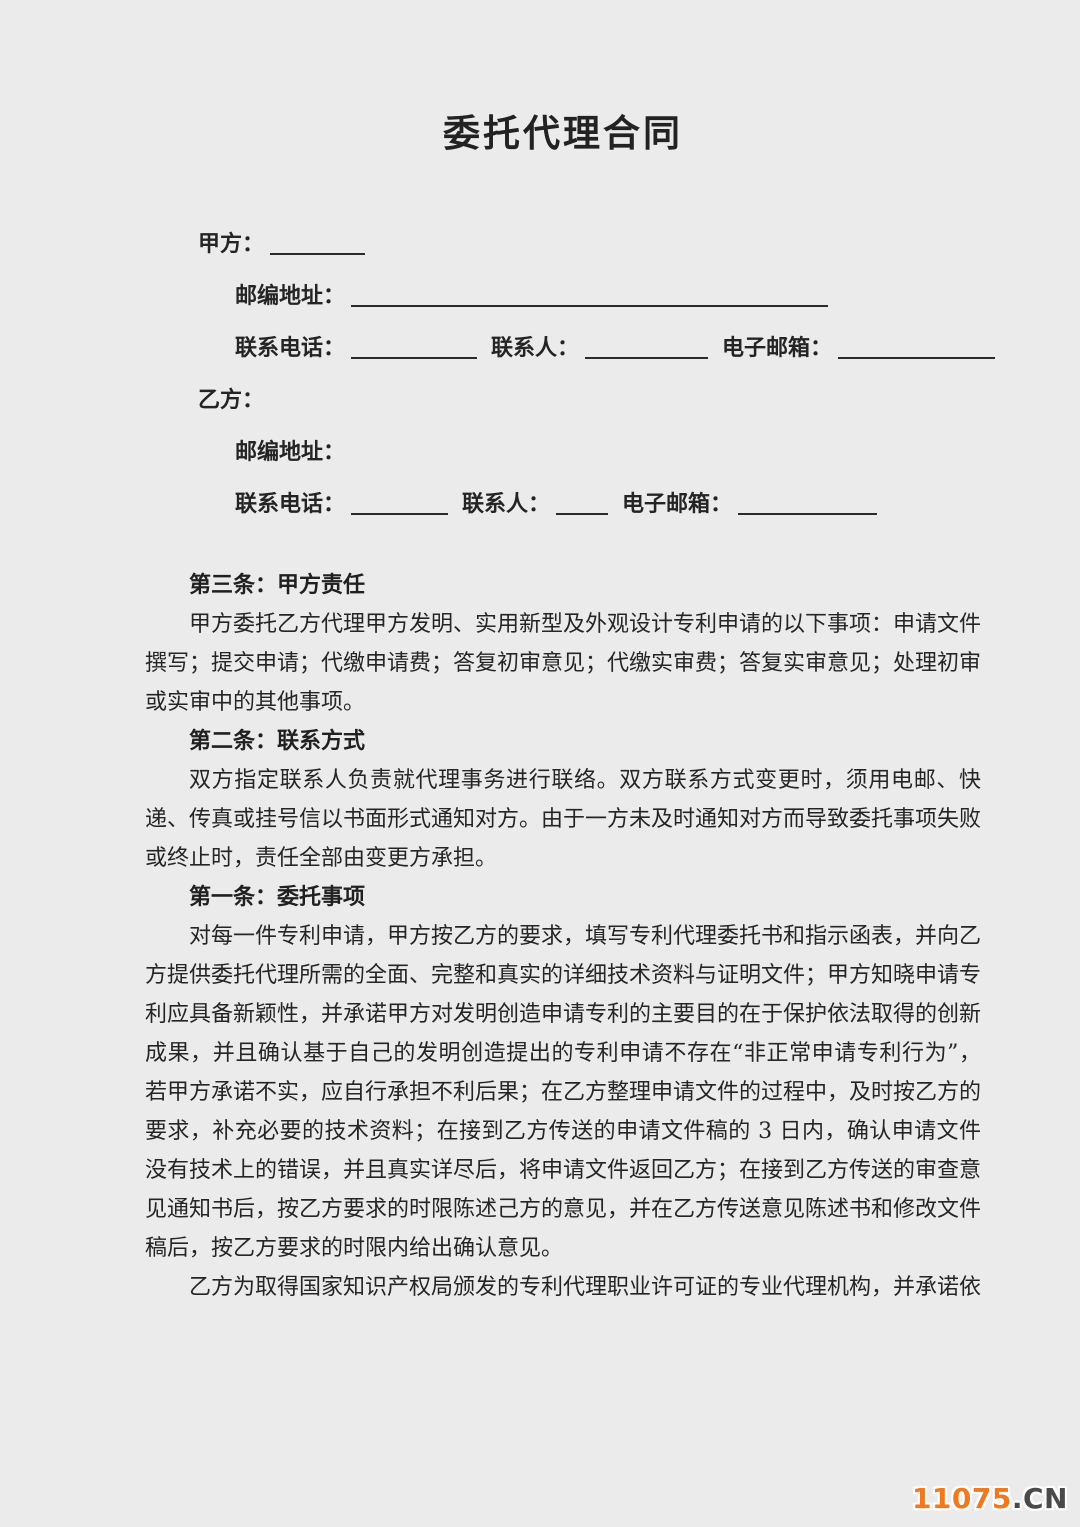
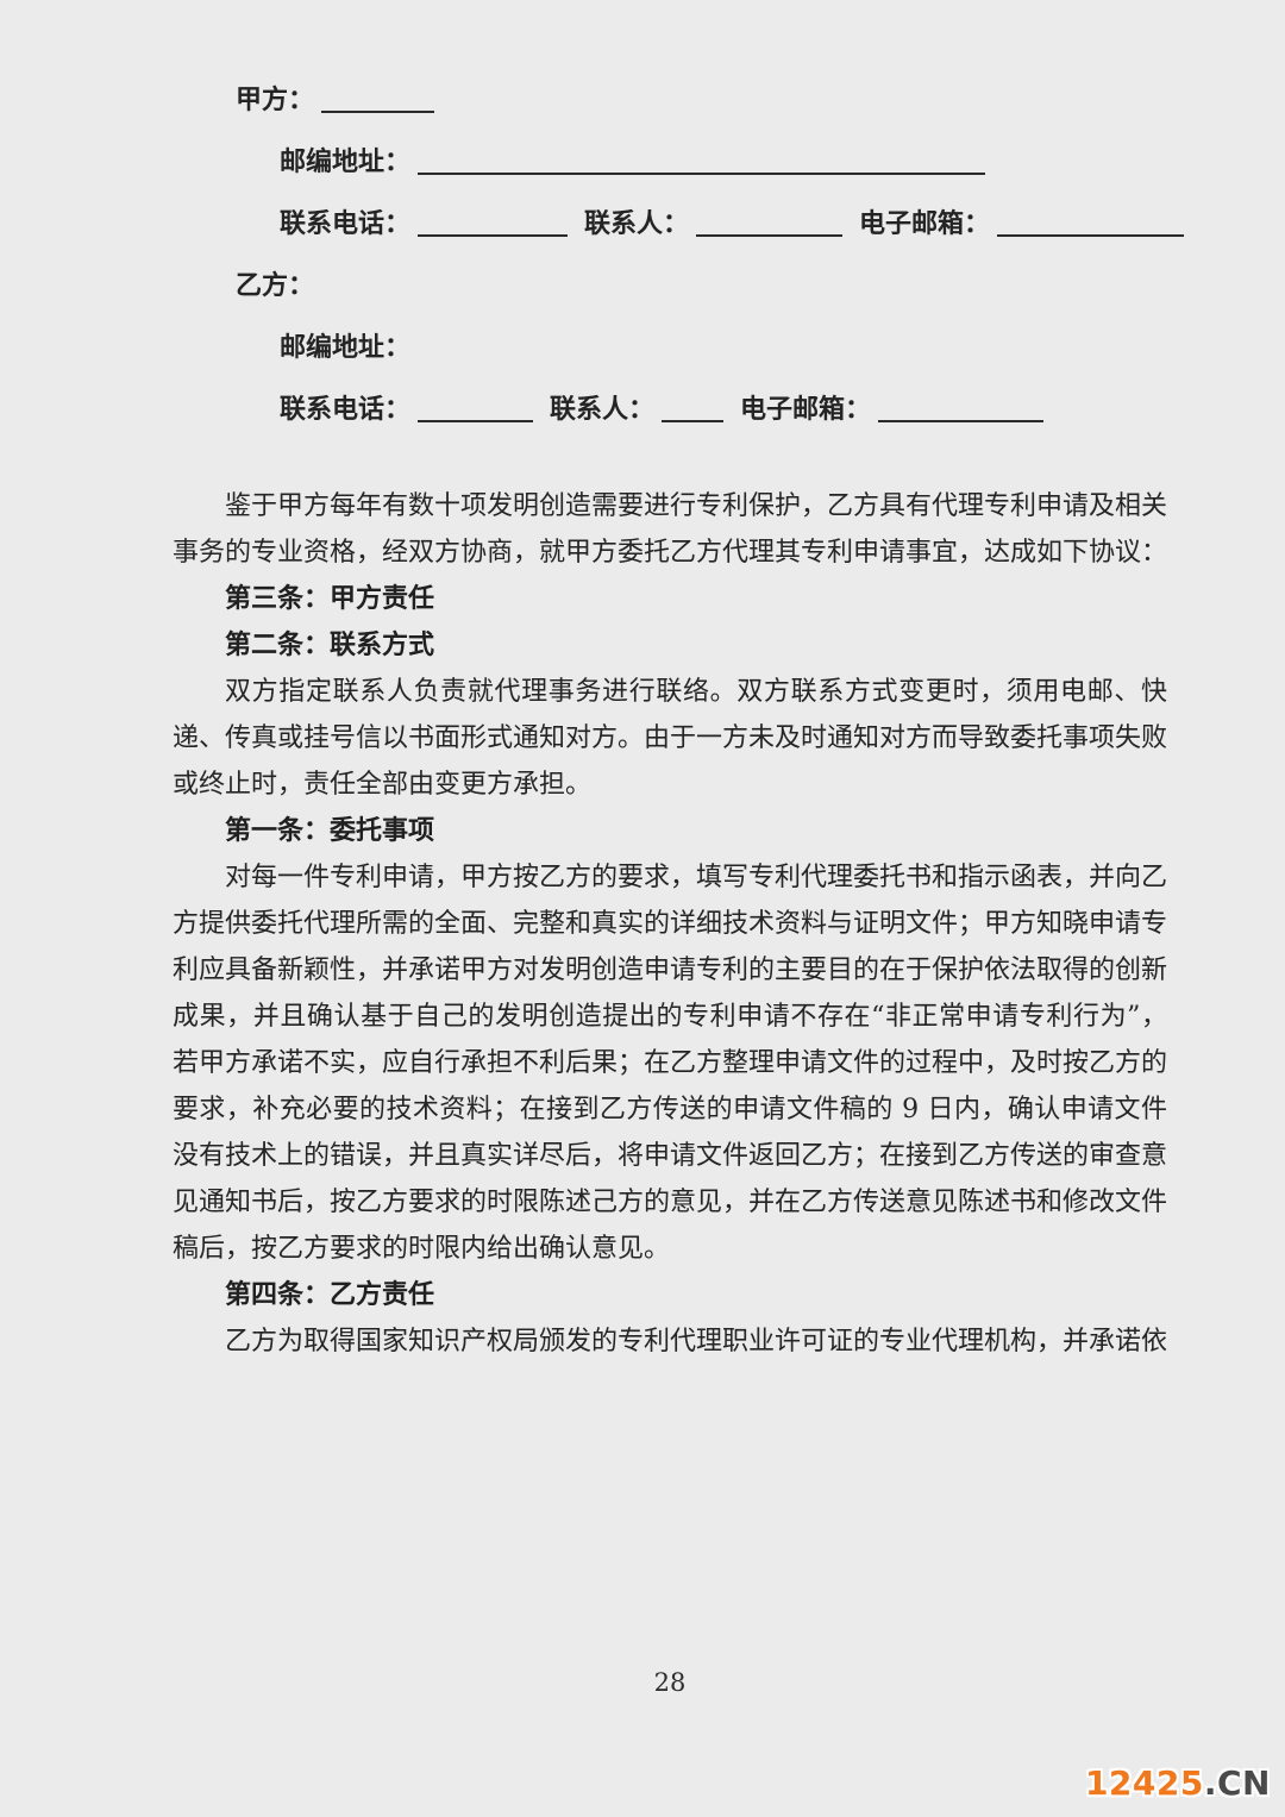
- 委托代理合同
  甲方：
  邮编地址：
  联系电话： 联系人： 电子邮箱：
  乙方：
  邮编地址：
  联系电话： 联系人： 电子邮箱：
+ 鉴于甲方每年有数十项发明创造需要进行专利保护，乙方具有代理专利申请及相关事务的专业资格，经双方协商，就甲方委托乙方代理其专利申请事宜，达成如下协议：
  第三条：甲方责任
- 甲方委托乙方代理甲方发明、实用新型及外观设计专利申请的以下事项：申请文件撰写；提交申请；代缴申请费；答复初审意见；代缴实审费；答复实审意见；处理初审或实审中的其他事项。
  第二条：联系方式
  双方指定联系人负责就代理事务进行联络。双方联系方式变更时，须用电邮、快递、传真或挂号信以书面形式通知对方。由于一方未及时通知对方而导致委托事项失败或终止时，责任全部由变更方承担。
  第一条：委托事项
- 对每一件专利申请，甲方按乙方的要求，填写专利代理委托书和指示函表，并向乙方提供委托代理所需的全面、完整和真实的详细技术资料与证明文件；甲方知晓申请专利应具备新颖性，并承诺甲方对发明创造申请专利的主要目的在于保护依法取得的创新成果，并且确认基于自己的发明创造提出的专利申请不存在“非正常申请专利行为”，若甲方承诺不实，应自行承担不利后果；在乙方整理申请文件的过程中，及时按乙方的要求，补充必要的技术资料；在接到乙方传送的申请文件稿的 3 日内，确认申请文件没有技术上的错误，并且真实详尽后，将申请文件返回乙方；在接到乙方传送的审查意见通知书后，按乙方要求的时限陈述己方的意见，并在乙方传送意见陈述书和修改文件稿后，按乙方要求的时限内给出确认意见。
+ 对每一件专利申请，甲方按乙方的要求，填写专利代理委托书和指示函表，并向乙方提供委托代理所需的全面、完整和真实的详细技术资料与证明文件；甲方知晓申请专利应具备新颖性，并承诺甲方对发明创造申请专利的主要目的在于保护依法取得的创新成果，并且确认基于自己的发明创造提出的专利申请不存在“非正常申请专利行为”，若甲方承诺不实，应自行承担不利后果；在乙方整理申请文件的过程中，及时按乙方的要求，补充必要的技术资料；在接到乙方传送的申请文件稿的 9 日内，确认申请文件没有技术上的错误，并且真实详尽后，将申请文件返回乙方；在接到乙方传送的审查意见通知书后，按乙方要求的时限陈述己方的意见，并在乙方传送意见陈述书和修改文件稿后，按乙方要求的时限内给出确认意见。
+ 第四条：乙方责任
  乙方为取得国家知识产权局颁发的专利代理职业许可证的专业代理机构，并承诺依
+ 28
- 11075.CN
+ 12425.CN
